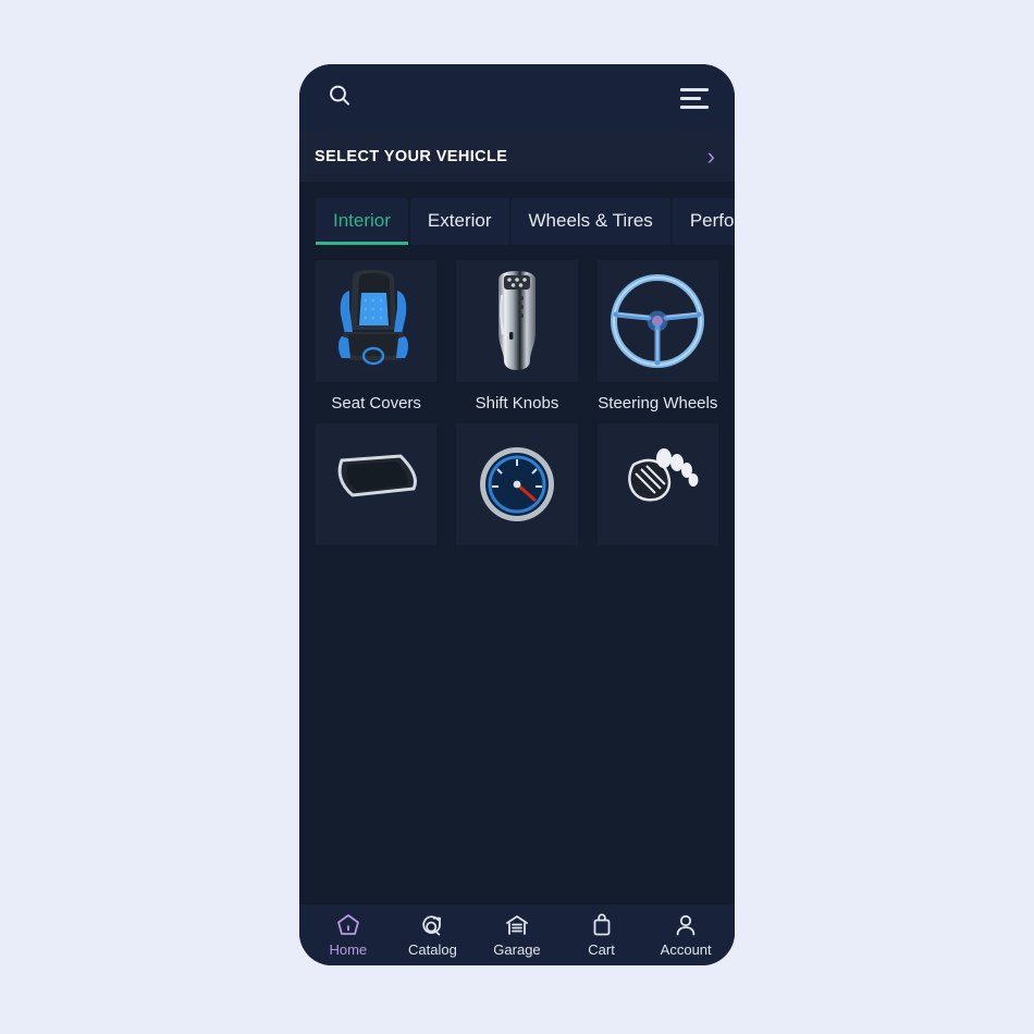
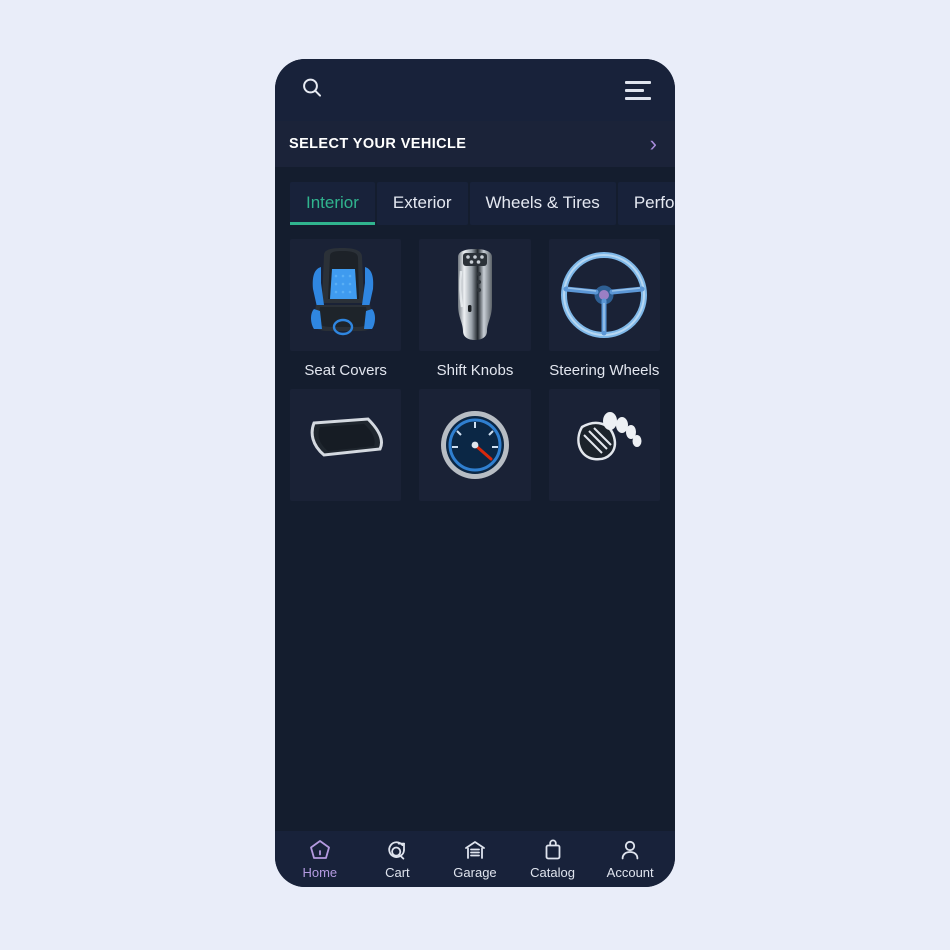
  SELECT YOUR VEHICLE
  ›
  Interior
  Exterior
  Wheels & Tires
  Seat Covers
  Shift Knobs
  Steering Wheels
  Home
- Catalog
+ Cart
  Garage
- Cart
+ Catalog
  Account
